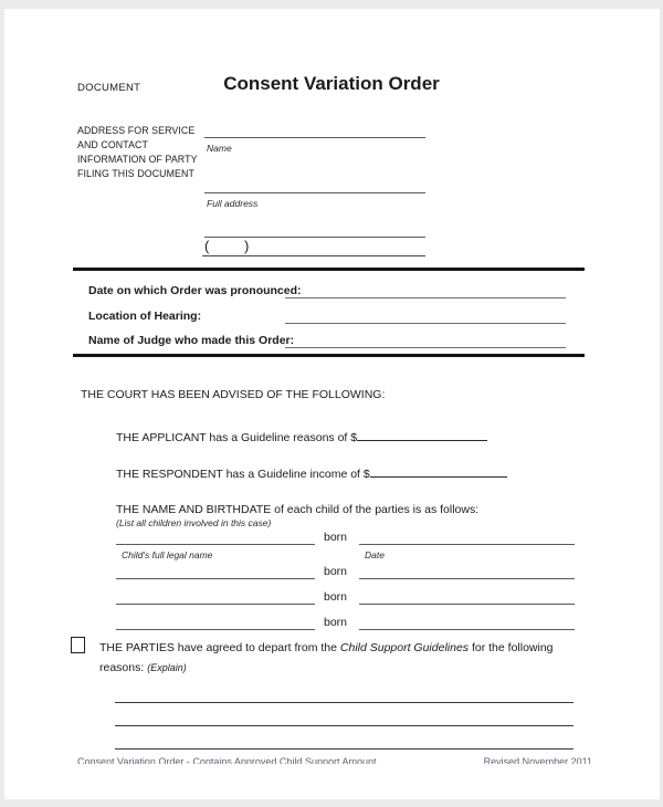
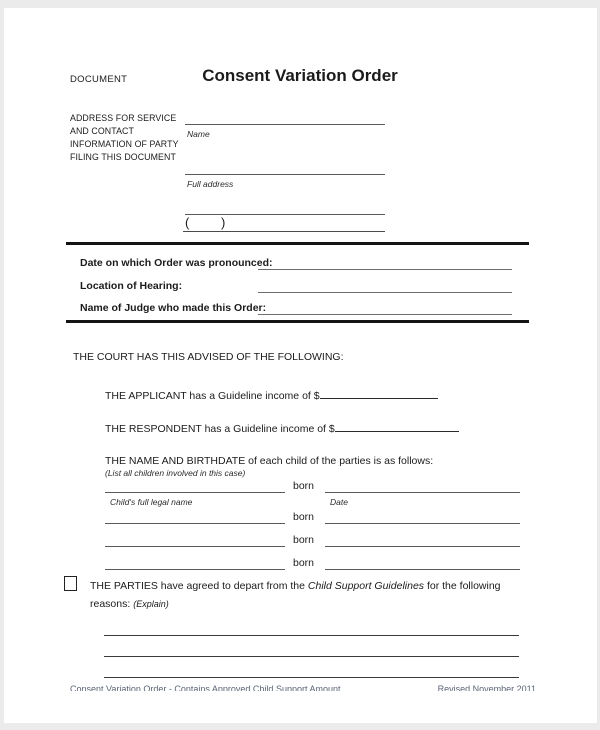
  DOCUMENT
  Consent Variation Order
  ADDRESS FOR SERVICE
  AND CONTACT
  INFORMATION OF PARTY
  FILING THIS DOCUMENT
  Name
  Full address
  (
  )
  Date on which Order was pronounced:
  Location of Hearing:
  Name of Judge who made this Order:
- THE COURT HAS BEEN ADVISED OF THE FOLLOWING:
+ THE COURT HAS THIS ADVISED OF THE FOLLOWING:
- THE APPLICANT has a Guideline reasons of $
+ THE APPLICANT has a Guideline income of $
  THE RESPONDENT has a Guideline income of $
  THE NAME AND BIRTHDATE of each child of the parties is as follows:
  (List all children involved in this case)
  born
  Child's full legal name
  Date
  born
  born
  born
  THE PARTIES have agreed to depart from the Child Support Guidelines for the following
  reasons: (Explain)
  Consent Variation Order - Contains Approved Child Support Amount
  Revised November 2011
